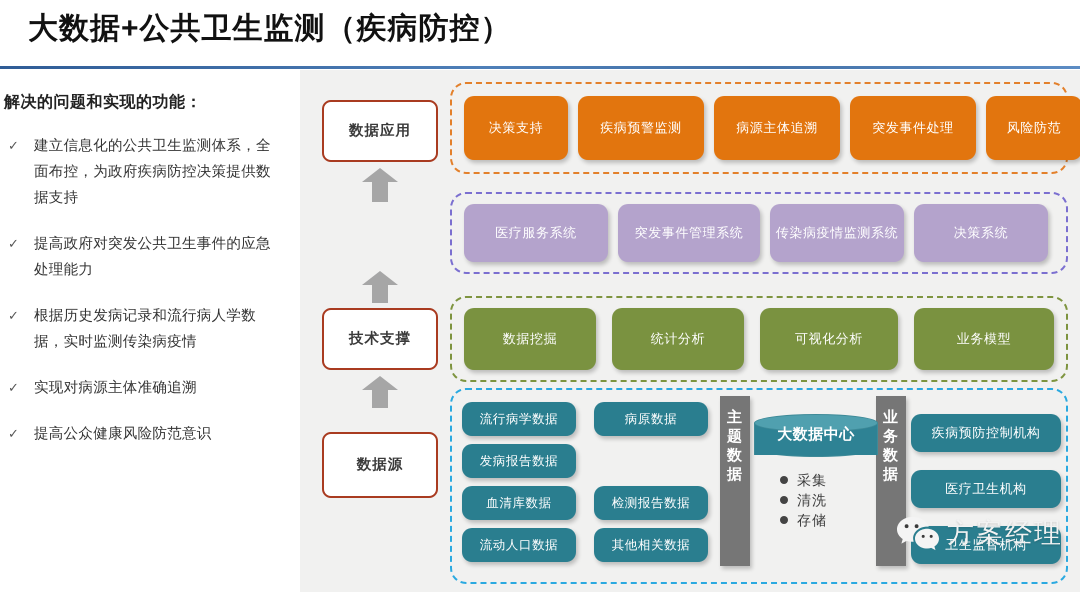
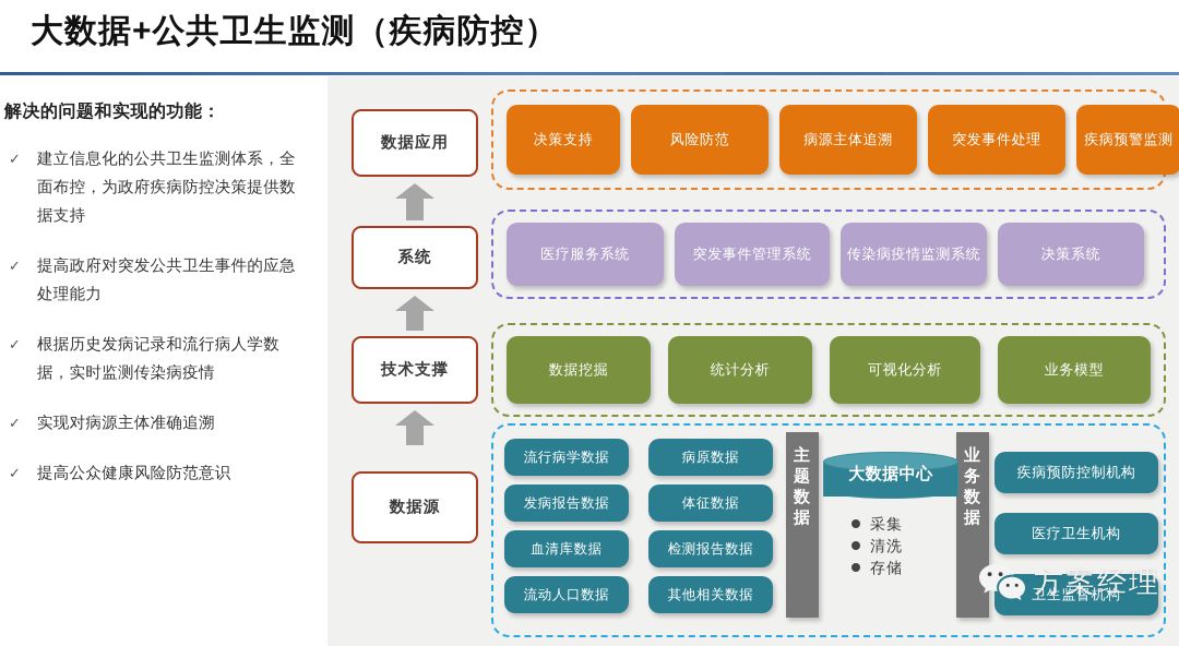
  大数据+公共卫生监测（疾病防控）
  解决的问题和实现的功能：
  ✓
  建立信息化的公共卫生监测体系，全面布控，为政府疾病防控决策提供数据支持
  ✓
  提高政府对突发公共卫生事件的应急处理能力
  ✓
  根据历史发病记录和流行病人学数据，实时监测传染病疫情
  ✓
  实现对病源主体准确追溯
  ✓
  提高公众健康风险防范意识
  数据应用
+ 系统
  技术支撑
  数据源
  决策支持
- 疾病预警监测
+ 风险防范
  病源主体追溯
  突发事件处理
- 风险防范
+ 疾病预警监测
  医疗服务系统
  突发事件管理系统
  传染病疫情监测系统
  决策系统
  数据挖掘
  统计分析
  可视化分析
  业务模型
  流行病学数据
  发病报告数据
  血清库数据
  流动人口数据
  病原数据
+ 体征数据
  检测报告数据
  其他相关数据
  主
  题
  数
  据
  业
  务
  数
  据
  大数据中心
  采集
  清洗
  存储
  疾病预防控制机构
  医疗卫生机构
  卫生监督机构
  方案经理
